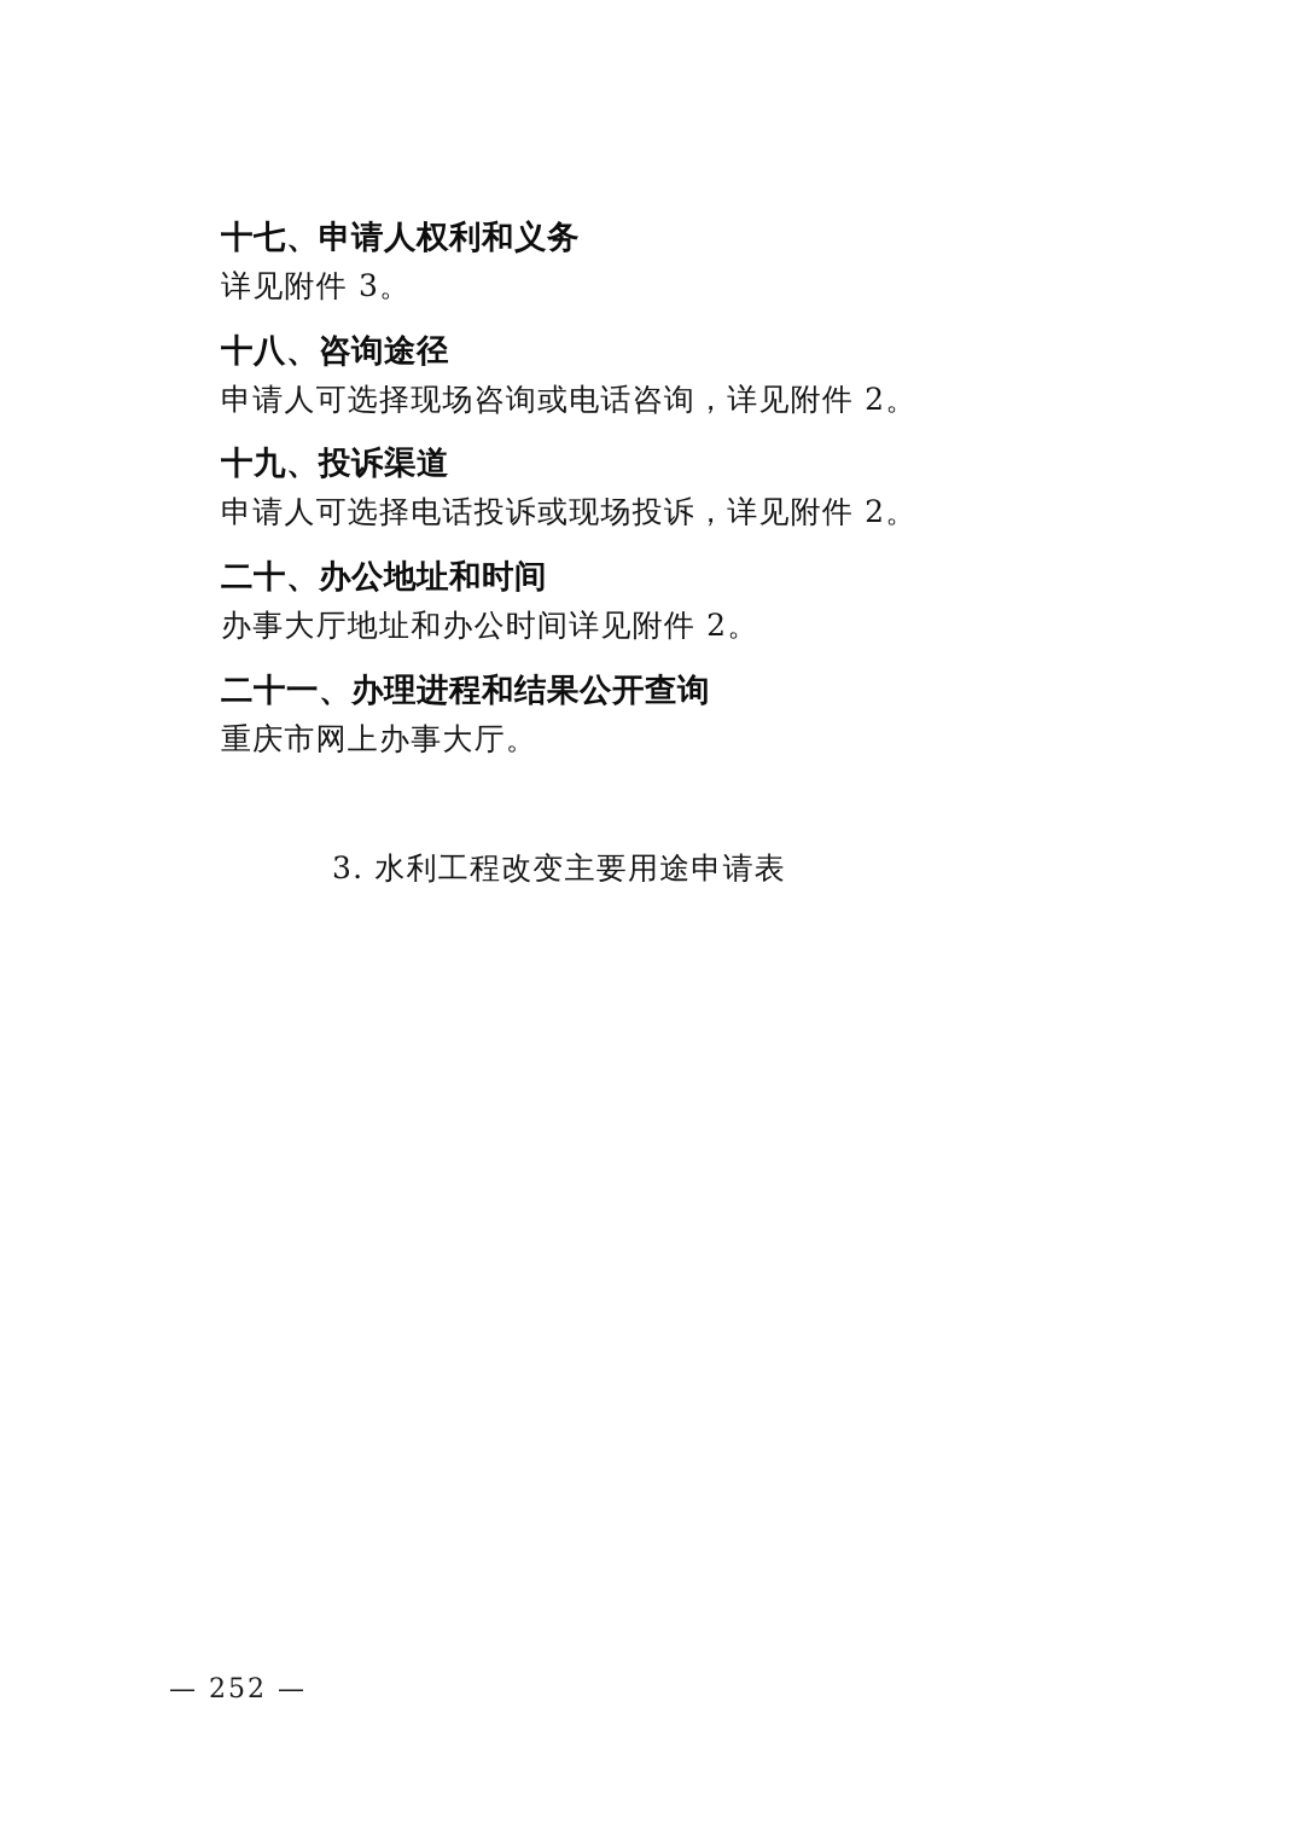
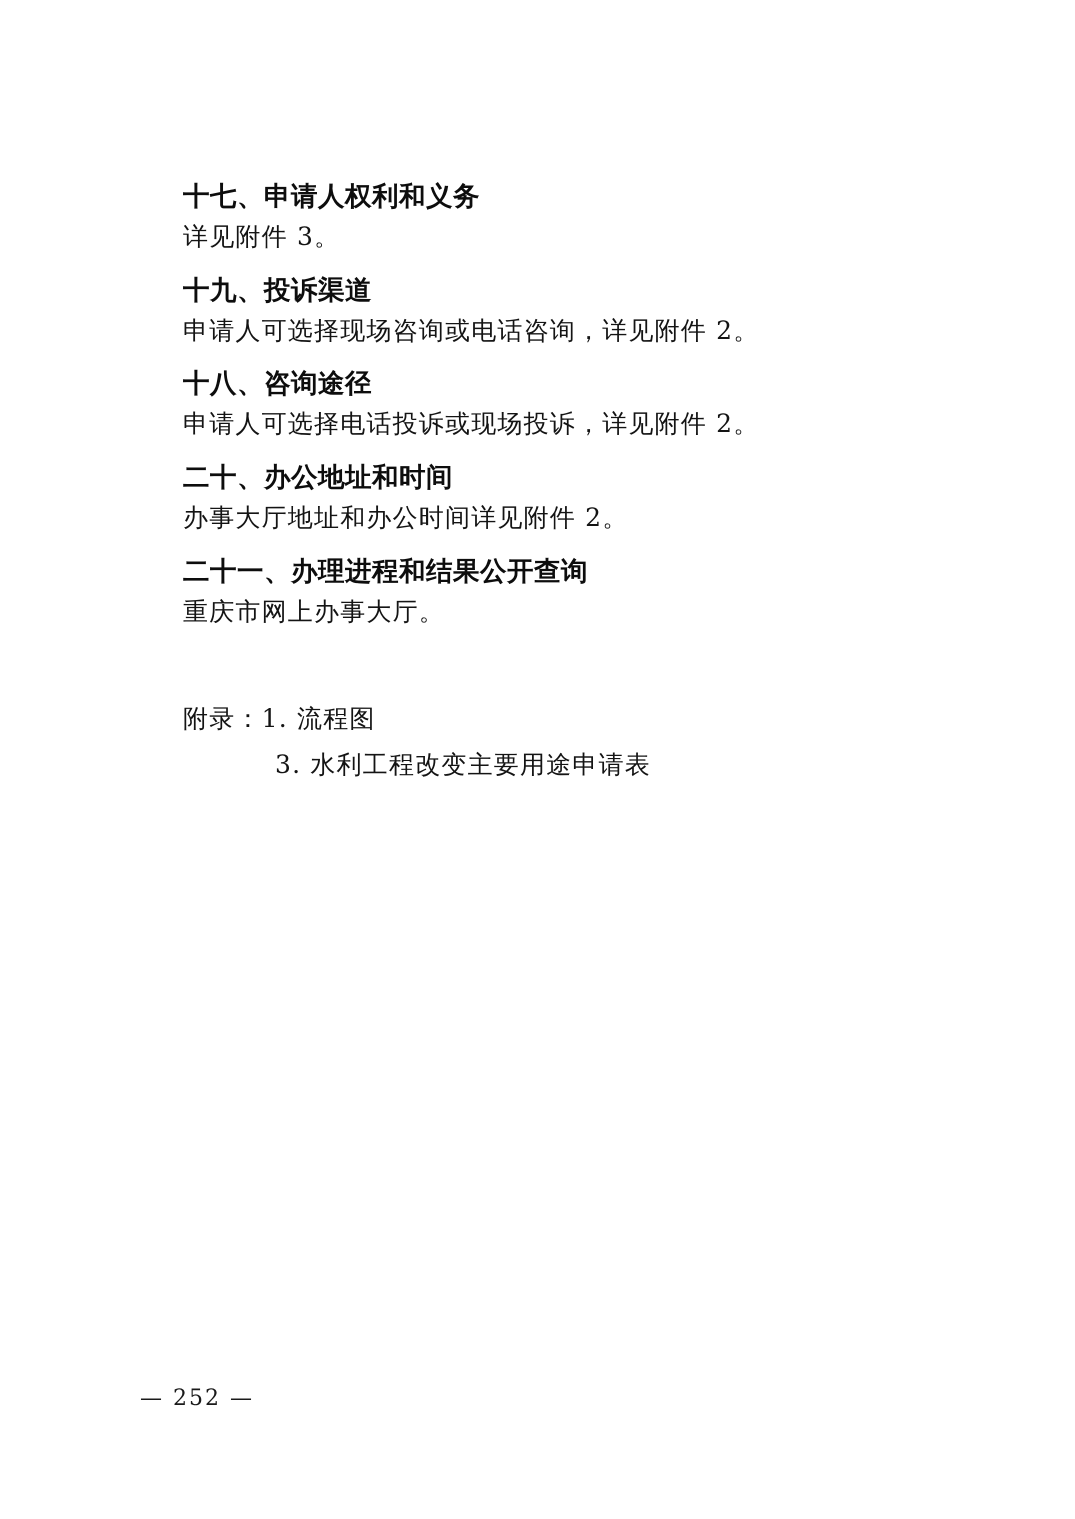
  十七、申请人权利和义务
  详见附件 3。
- 十八、咨询途径
+ 十九、投诉渠道
  申请人可选择现场咨询或电话咨询，详见附件 2。
- 十九、投诉渠道
+ 十八、咨询途径
  申请人可选择电话投诉或现场投诉，详见附件 2。
  二十、办公地址和时间
  办事大厅地址和办公时间详见附件 2。
  二十一、办理进程和结果公开查询
  重庆市网上办事大厅。
+ 附录：1. 流程图
  3. 水利工程改变主要用途申请表
  — 252 —
